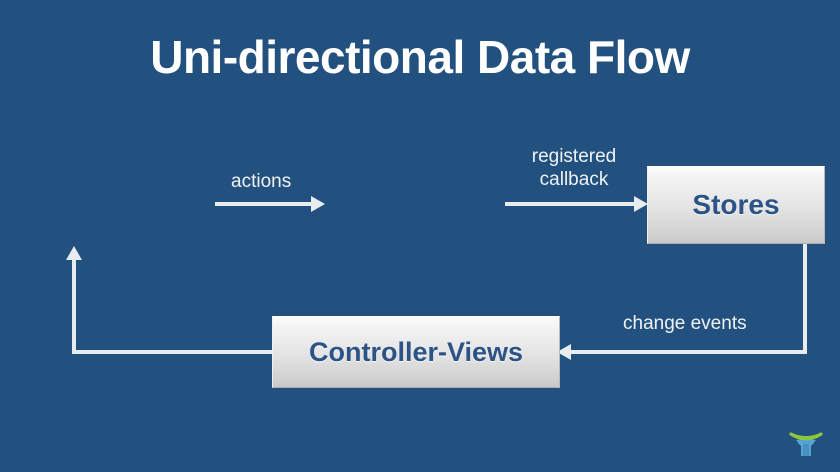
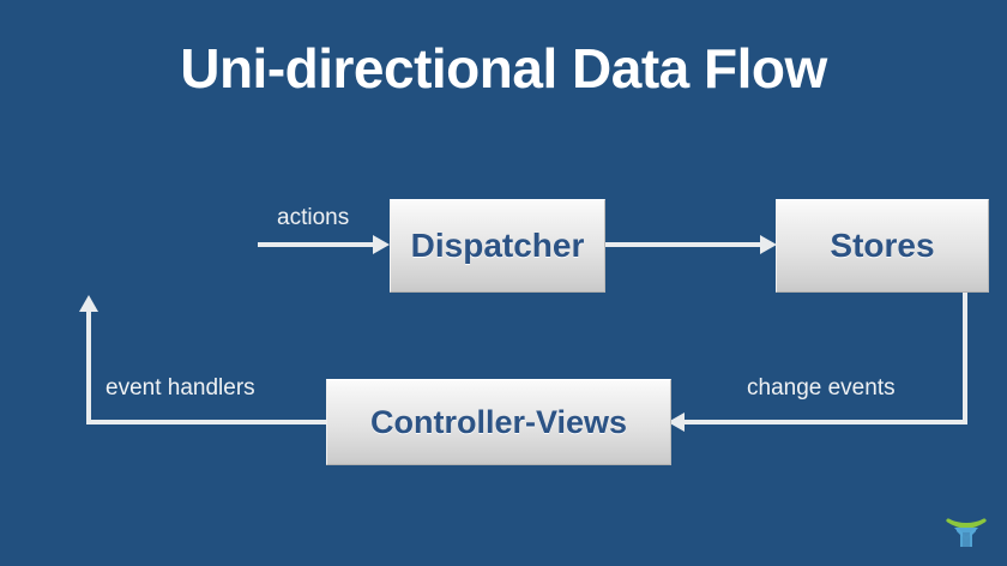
  Uni-directional Data Flow
  actions
- registered
- callback
  change events
+ event handlers
+ Dispatcher
  Stores
  Controller-Views
